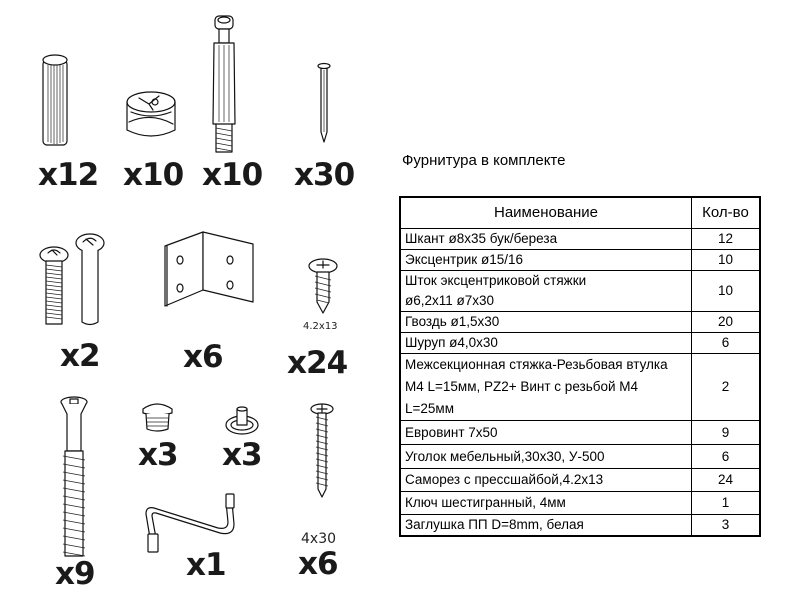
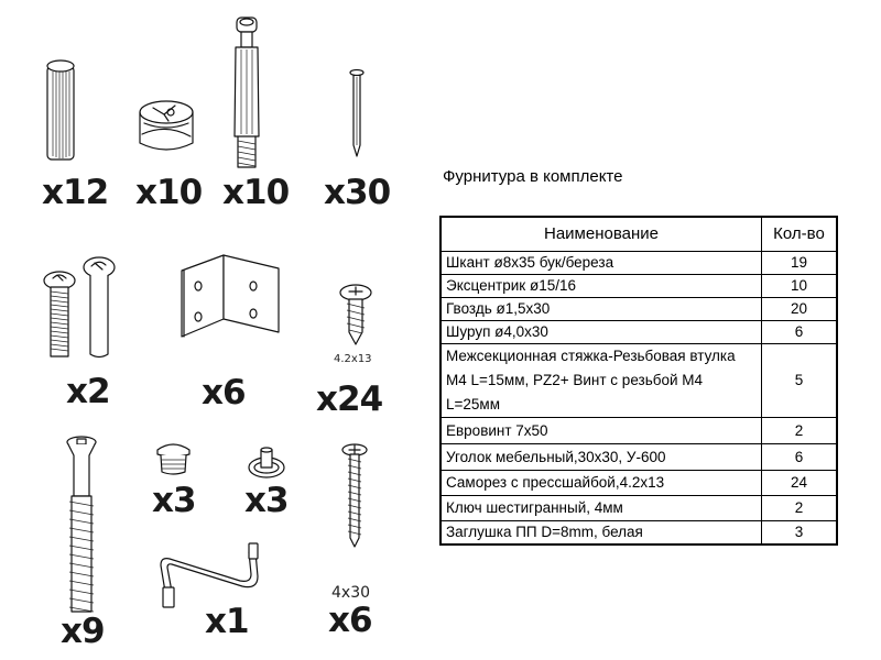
  x12
  x10
  x10
  x30
  x2
  x6
  4.2x13
  x24
  x9
  x3
  x3
  x1
  4x30
  x6
  Фурнитура в комплекте
  Наименование	Кол-во
- Шкант ø8x35 бук/береза	12
+ Шкант ø8x35 бук/береза	19
  Эксцентрик ø15/16	10
- Шток эксцентриковой стяжки ø6,2x11 ø7x30	10
  Гвоздь ø1,5x30	20
  Шуруп ø4,0x30	6
- Межсекционная стяжка-Резьбовая втулка М4 L=15мм, PZ2+ Винт с резьбой М4 L=25мм	2
+ Межсекционная стяжка-Резьбовая втулка М4 L=15мм, PZ2+ Винт с резьбой М4 L=25мм	5
- Евровинт 7x50	9
+ Евровинт 7x50	2
- Уголок мебельный,30x30, У-500	6
+ Уголок мебельный,30x30, У-600	6
  Саморез с прессшайбой,4.2x13	24
- Ключ шестигранный, 4мм	1
+ Ключ шестигранный, 4мм	2
  Заглушка ПП D=8mm, белая	3
